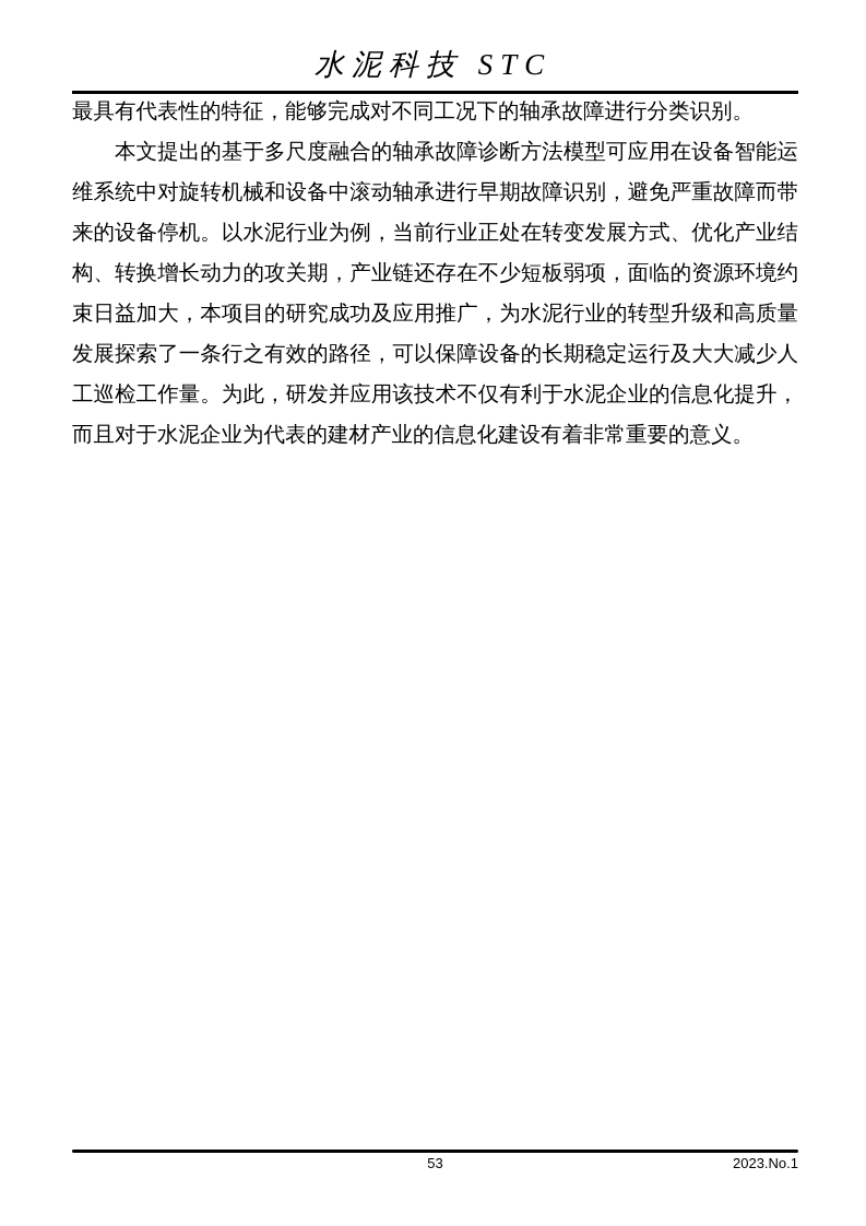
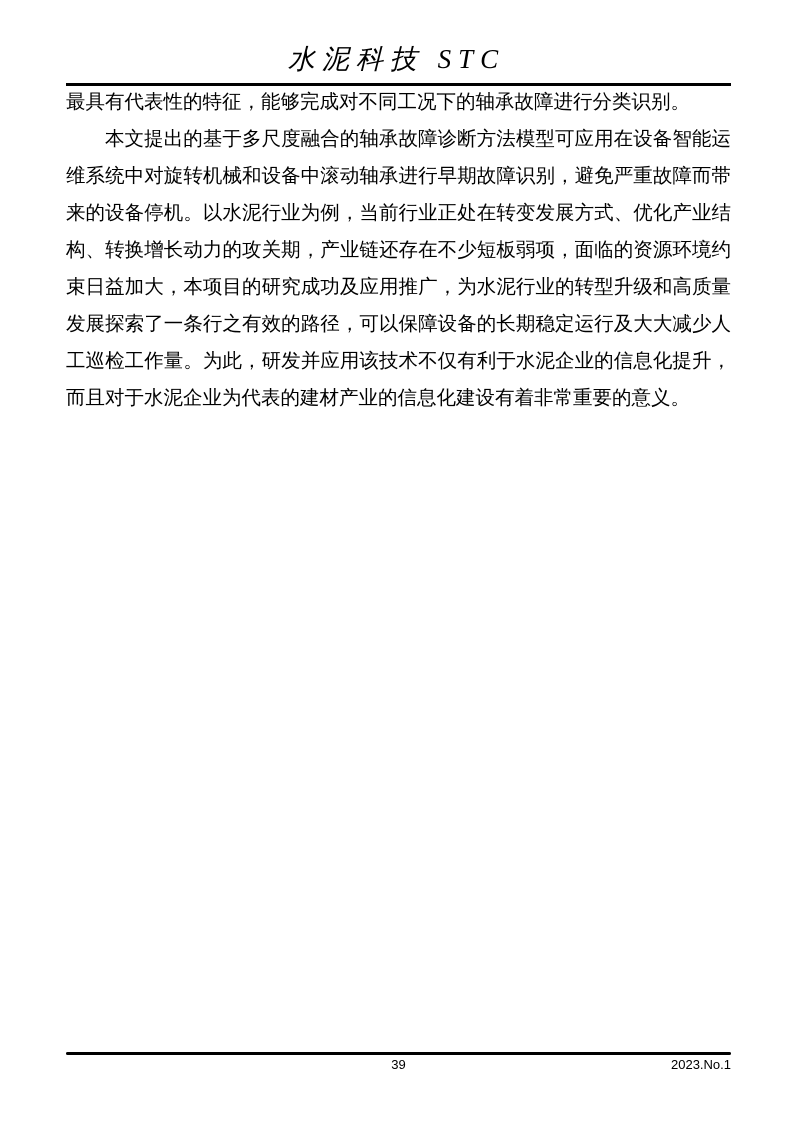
  水泥科技 STC
  最具有代表性的特征，能够完成对不同工况下的轴承故障进行分类识别。
  本文提出的基于多尺度融合的轴承故障诊断方法模型可应用在设备智能运维系统中对旋转机械和设备中滚动轴承进行早期故障识别，避免严重故障而带来的设备停机。以水泥行业为例，当前行业正处在转变发展方式、优化产业结构、转换增长动力的攻关期，产业链还存在不少短板弱项，面临的资源环境约束日益加大，本项目的研究成功及应用推广，为水泥行业的转型升级和高质量发展探索了一条行之有效的路径，可以保障设备的长期稳定运行及大大减少人工巡检工作量。为此，研发并应用该技术不仅有利于水泥企业的信息化提升，而且对于水泥企业为代表的建材产业的信息化建设有着非常重要的意义。
- 53
+ 39
  2023.No.1
